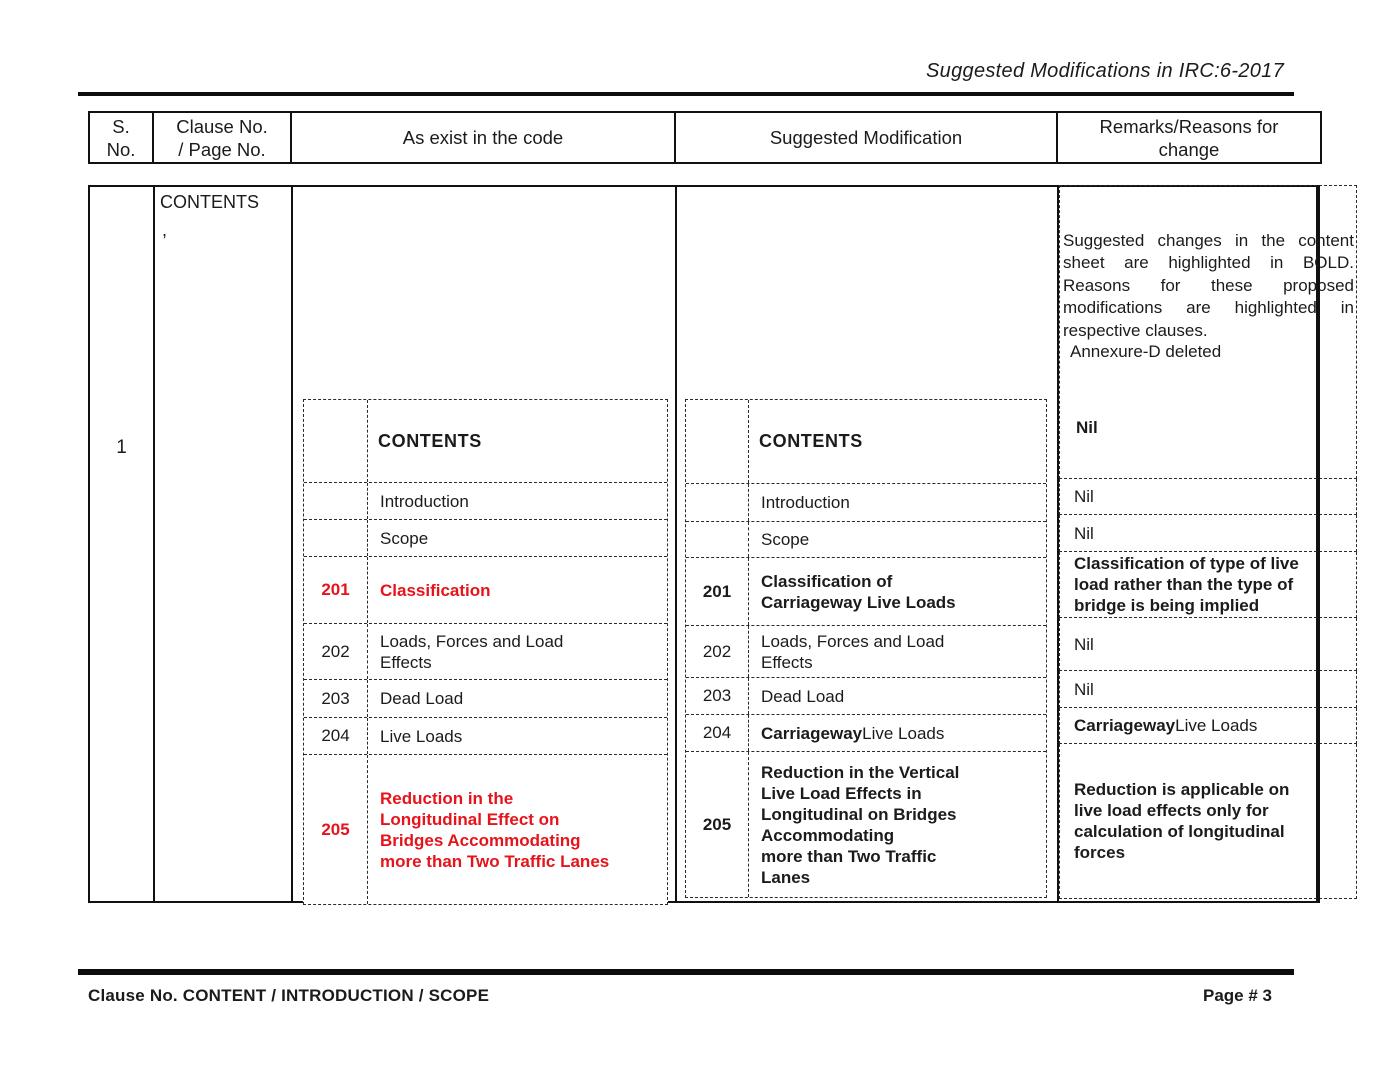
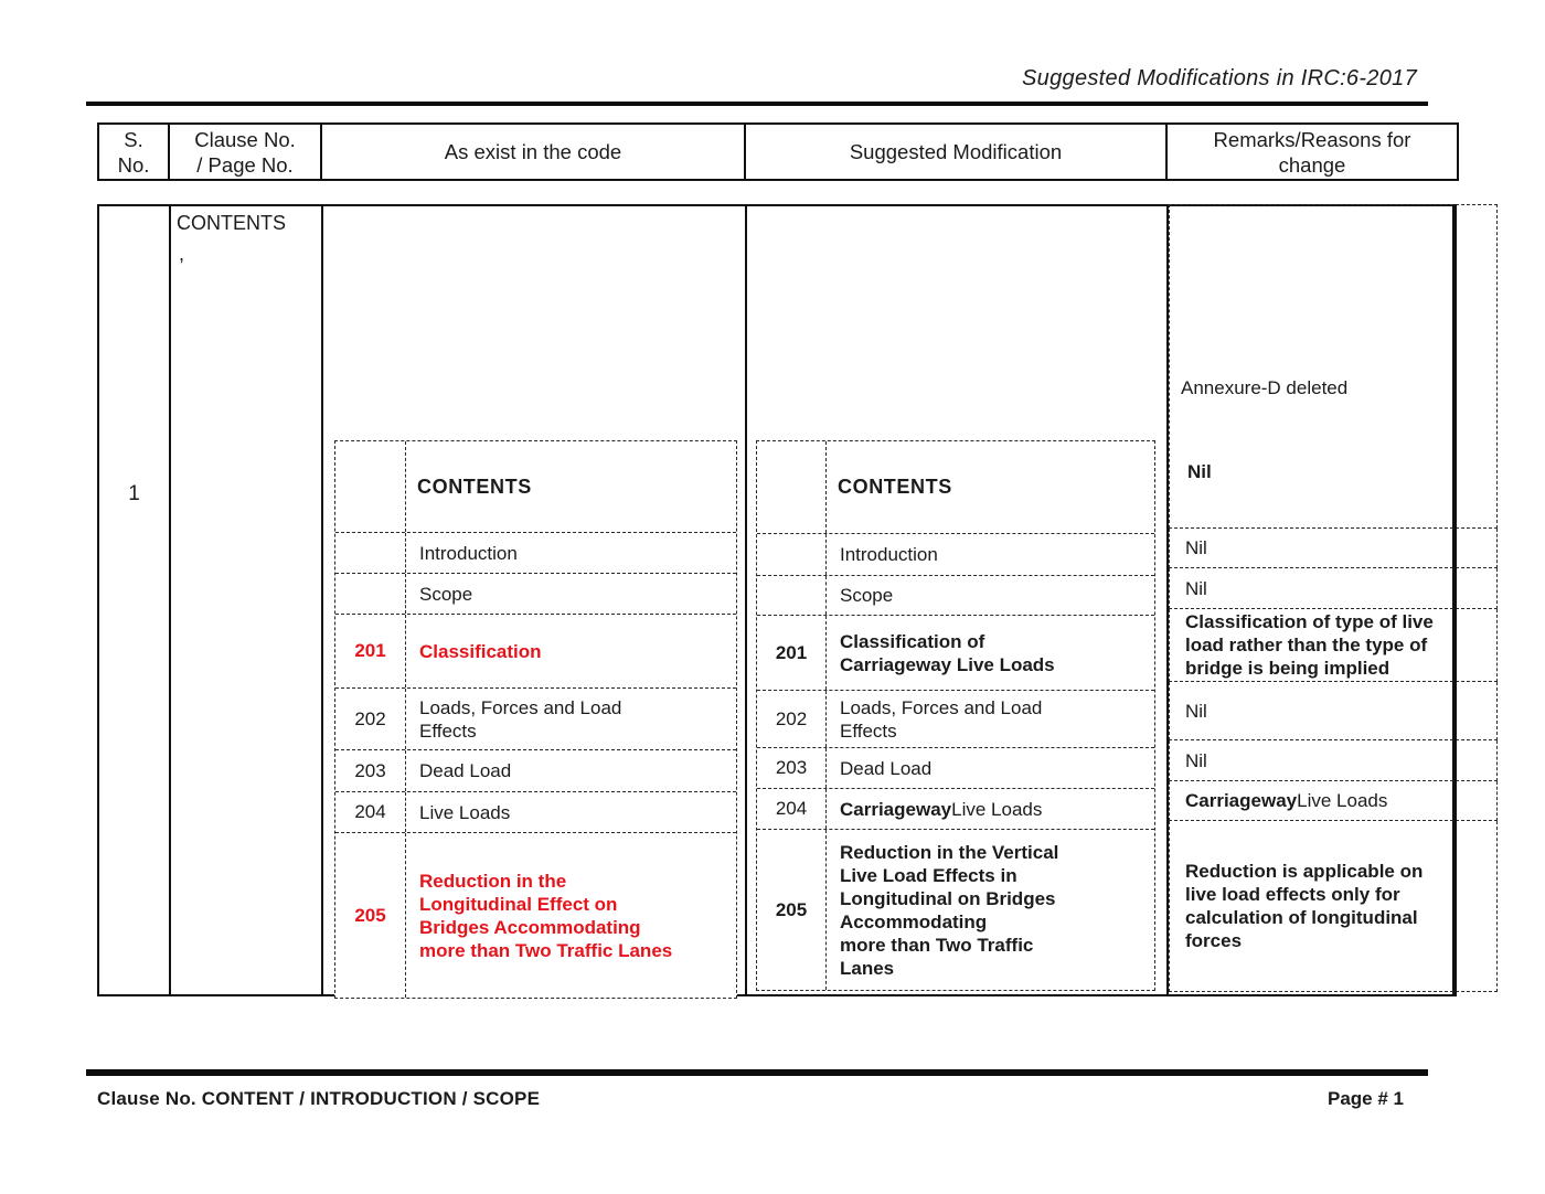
  Suggested Modifications in IRC:6-2017
  S.
  No.
  Clause No.
  / Page No.
  As exist in the code
  Suggested Modification
  Remarks/Reasons for
  change
  1
  CONTENTS
  ,
  CONTENTS
  Introduction
  Scope
  201
  Classification
  202
  Loads, Forces and Load
  Effects
  203
  Dead Load
  204
  Live Loads
  205
  Reduction in the
  Longitudinal Effect on
  Bridges Accommodating
  more than Two Traffic Lanes
  CONTENTS
  Introduction
  Scope
  201
  Classification of
  Carriageway Live Loads
  202
  Loads, Forces and Load
  Effects
  203
  Dead Load
  204
  Carriageway
  Live Loads
  205
  Reduction in the Vertical
  Live Load Effects in
  Longitudinal on Bridges
  Accommodating
  more than Two Traffic
  Lanes
- Suggested changes in the content sheet are highlighted in BOLD. Reasons for these proposed modifications are highlighted in respective clauses.
  Annexure-D deleted
  Nil
  Nil
  Nil
  Classification of type of live
  load rather than the type of
  bridge is being implied
  Nil
  Nil
  Carriageway
  Live Loads
  Reduction is applicable on
  live load effects only for
  calculation of longitudinal
  forces
  Clause No. CONTENT / INTRODUCTION / SCOPE
- Page # 3
+ Page # 1
